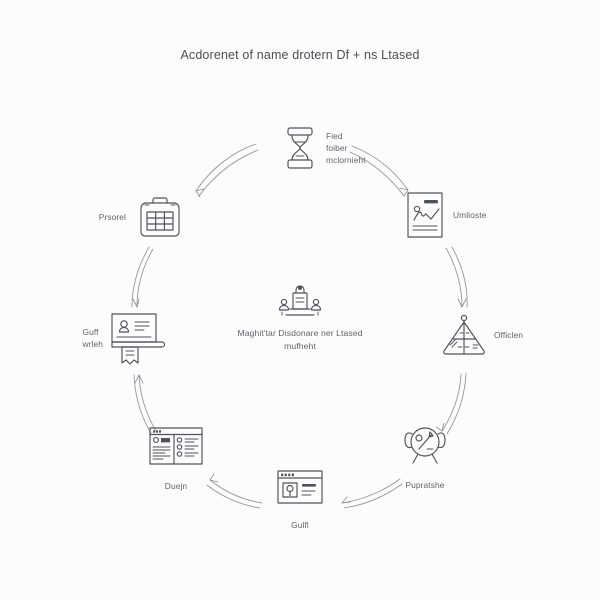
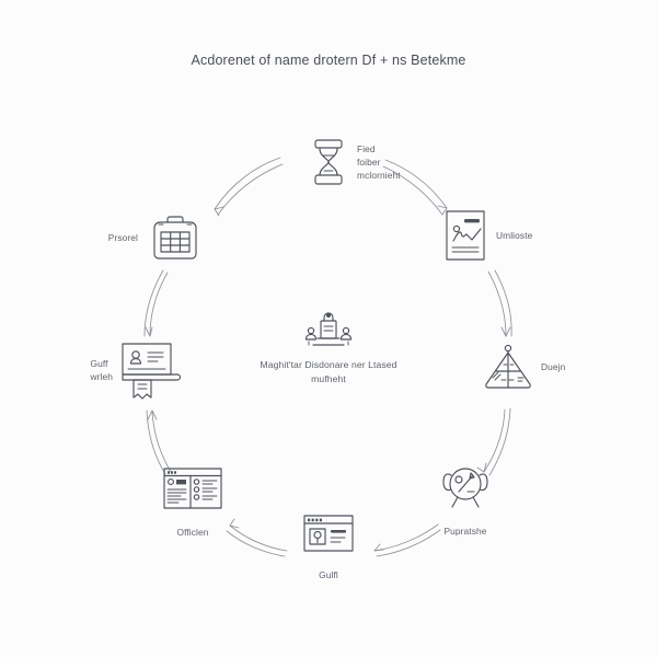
- Acdorenet of name drotern Df + ns Ltased
+ Acdorenet of name drotern Df + ns Betekme
  Fied foiber
  mclornieht
  Umlioste
- Officlen
+ Duejn
  Pupratshe
  Gulfl
- Duejn
+ Officlen
  Guff
  wrleh
  Prsorel
  Maghit'tar Disdonare ner Ltased
  mufheht
